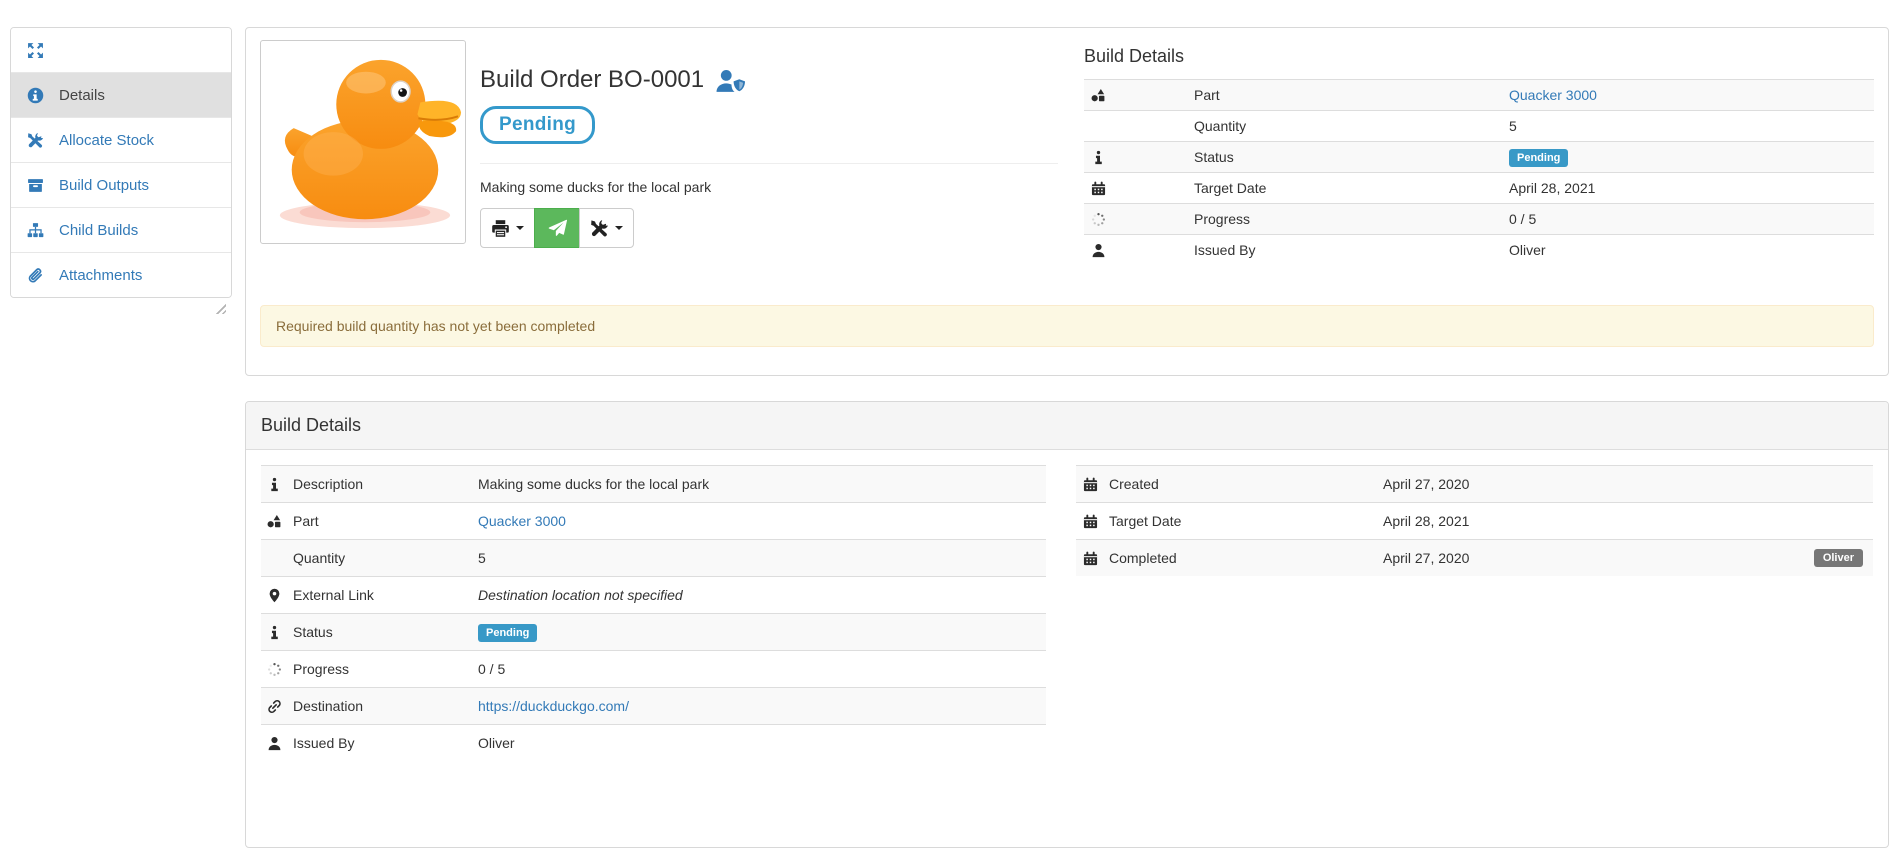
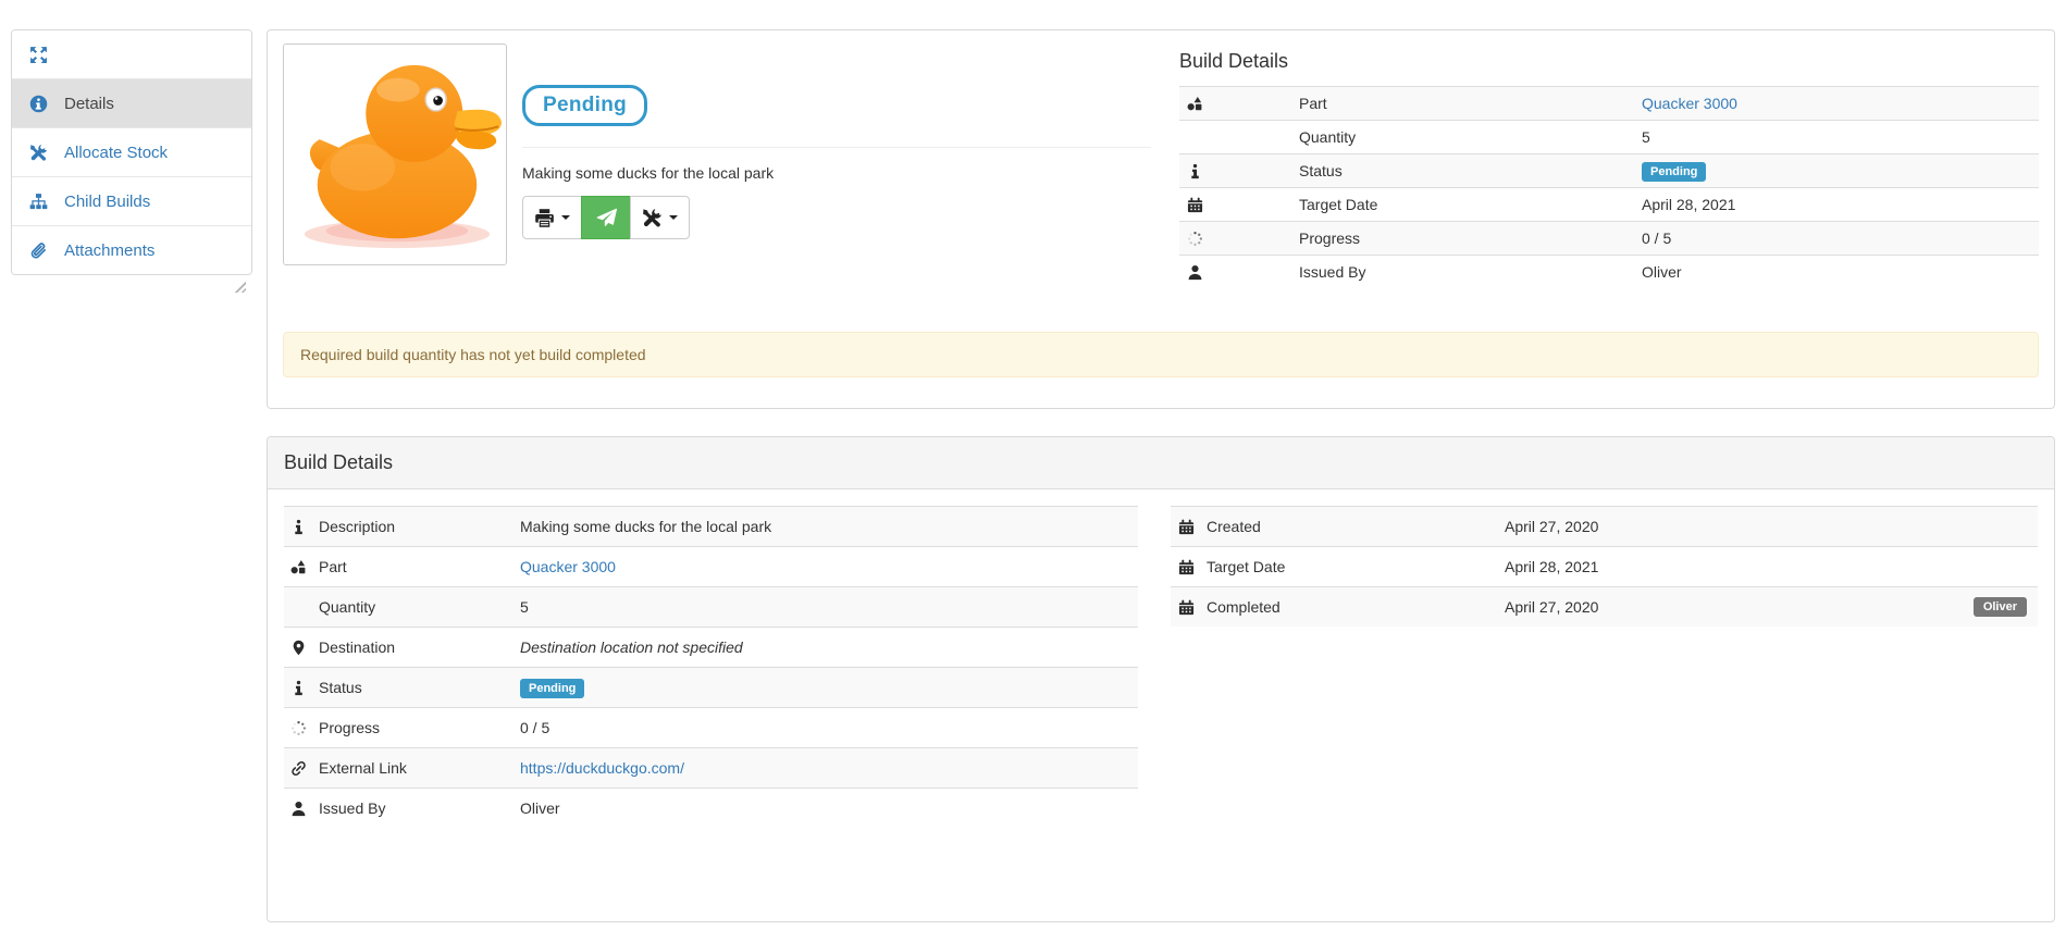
  Details
  Allocate Stock
- Build Outputs
  Child Builds
  Attachments
- Build Order BO-0001
  Pending
  Making some ducks for the local park
  Build Details
  Part
  Quacker 3000
  Quantity
  5
  Status
  Pending
  Target Date
  April 28, 2021
  Progress
  0 / 5
  Issued By
  Oliver
- Required build quantity has not yet been completed
+ Required build quantity has not yet build completed
  Build Details
  Description
  Making some ducks for the local park
  Part
  Quacker 3000
  Quantity
  5
- External Link
+ Destination
  Destination location not specified
  Status
  Pending
  Progress
  0 / 5
- Destination
+ External Link
  https://duckduckgo.com/
  Issued By
  Oliver
  Created
  April 27, 2020
  Target Date
  April 28, 2021
  Completed
  April 27, 2020
  Oliver
